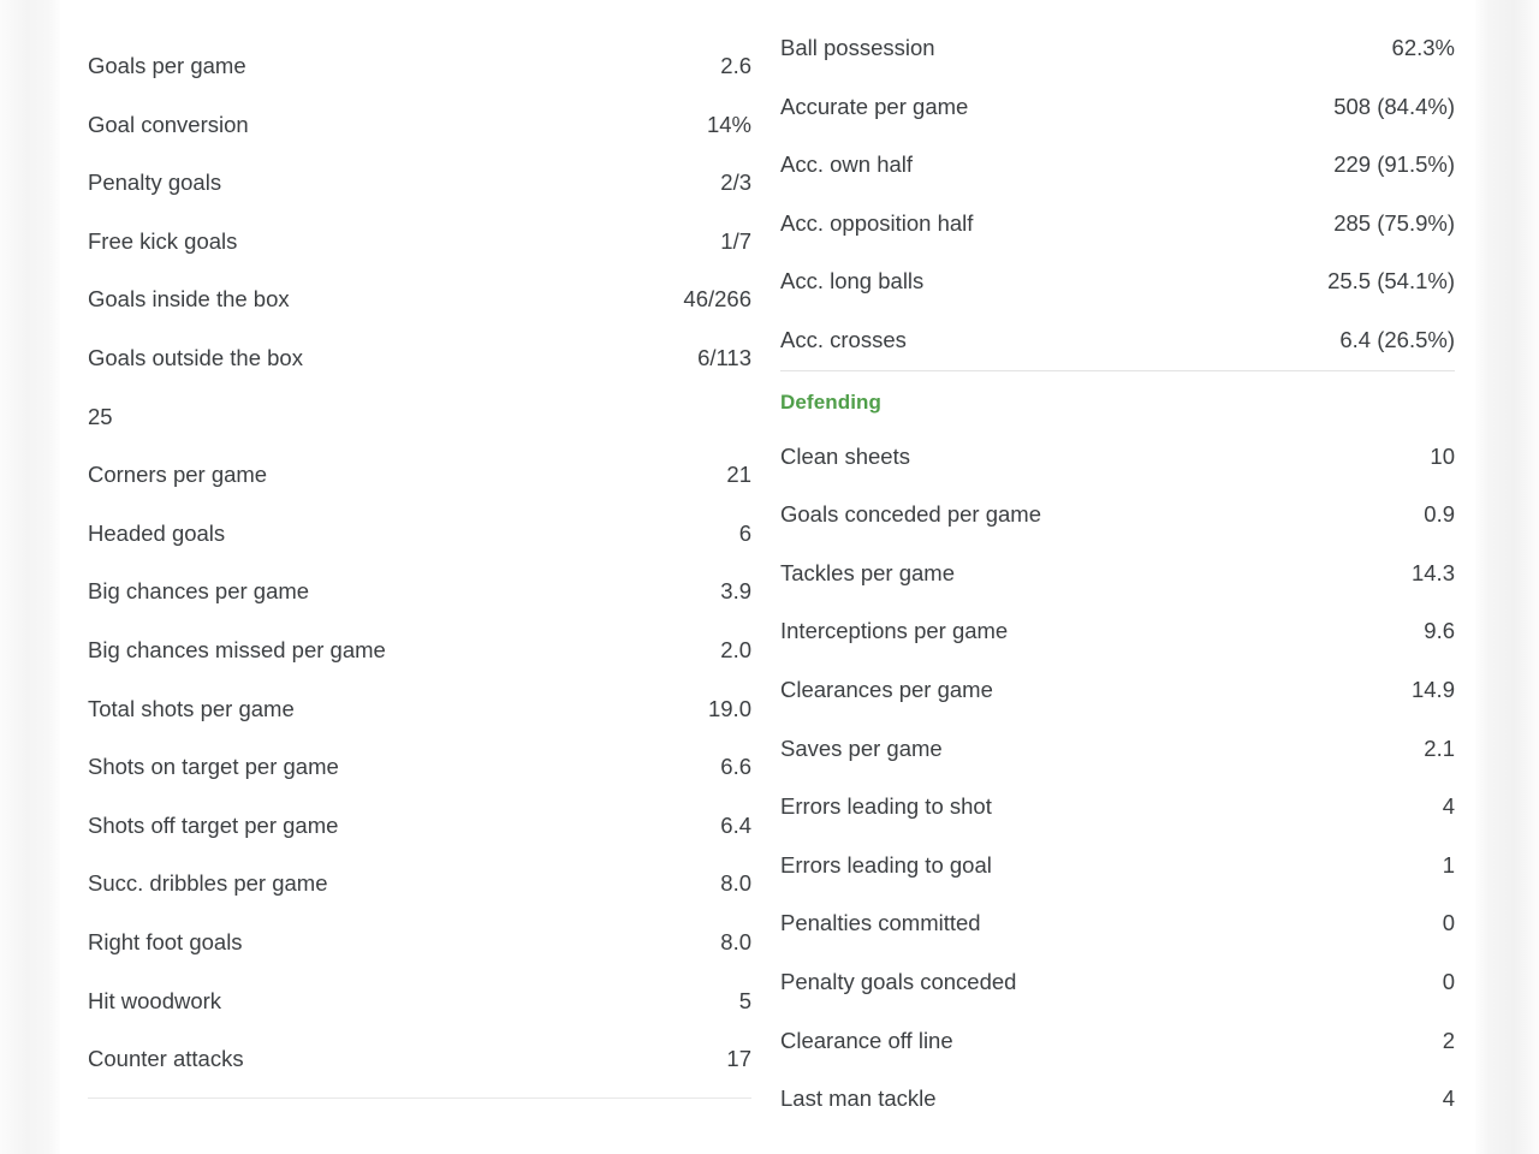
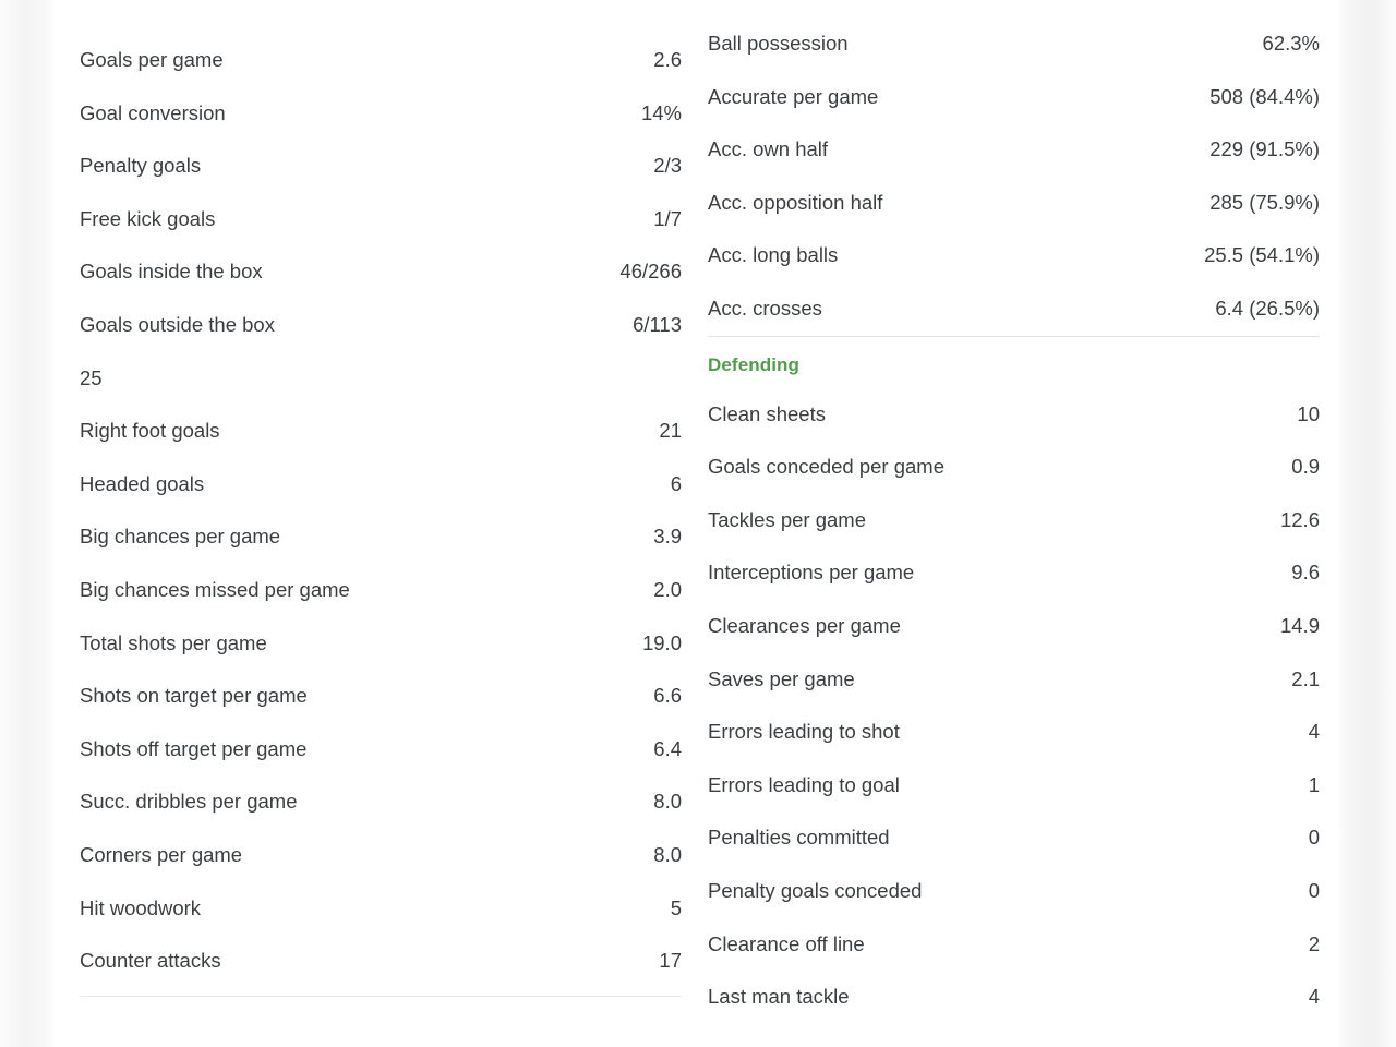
  Goals per game
  2.6
  Goal conversion
  14%
  Penalty goals
  2/3
  Free kick goals
  1/7
  Goals inside the box
  46/266
  Goals outside the box
  6/113
  25
- Corners per game
+ Right foot goals
  21
  Headed goals
  6
  Big chances per game
  3.9
  Big chances missed per game
  2.0
  Total shots per game
  19.0
  Shots on target per game
  6.6
  Shots off target per game
  6.4
  Succ. dribbles per game
  8.0
- Right foot goals
+ Corners per game
  8.0
  Hit woodwork
  5
  Counter attacks
  17
  Ball possession
  62.3%
  Accurate per game
  508 (84.4%)
  Acc. own half
  229 (91.5%)
  Acc. opposition half
  285 (75.9%)
  Acc. long balls
  25.5 (54.1%)
  Acc. crosses
  6.4 (26.5%)
  Defending
  Clean sheets
  10
  Goals conceded per game
  0.9
  Tackles per game
- 14.3
+ 12.6
  Interceptions per game
  9.6
  Clearances per game
  14.9
  Saves per game
  2.1
  Errors leading to shot
  4
  Errors leading to goal
  1
  Penalties committed
  0
  Penalty goals conceded
  0
  Clearance off line
  2
  Last man tackle
  4
